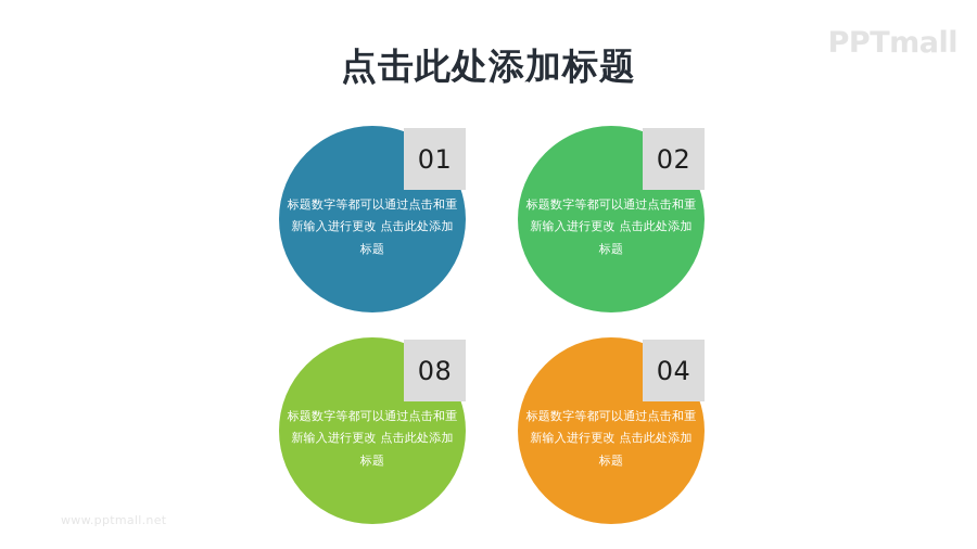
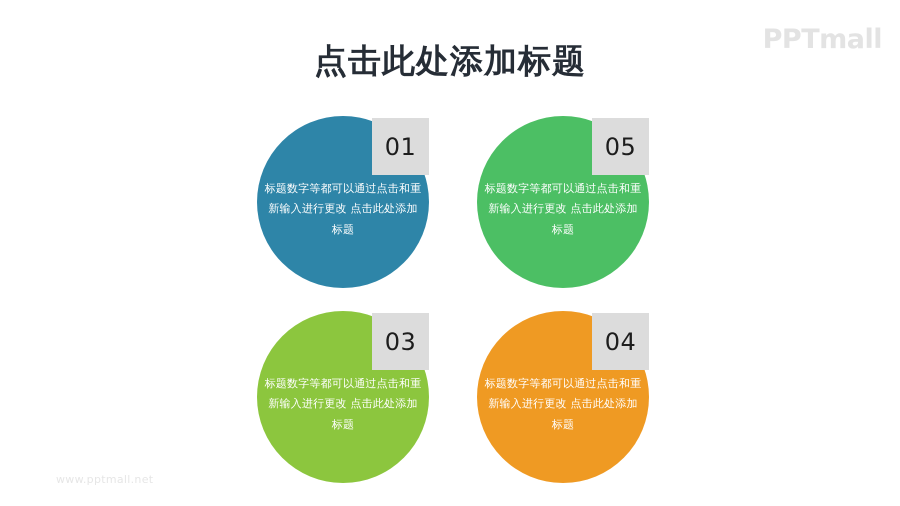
  PPTmall
  点击此处添加标题
  01
  标题数字等都可以通过点击和重新输入进行更改 点击此处添加标题
- 02
+ 05
  标题数字等都可以通过点击和重新输入进行更改 点击此处添加标题
- 08
+ 03
  标题数字等都可以通过点击和重新输入进行更改 点击此处添加标题
  04
  标题数字等都可以通过点击和重新输入进行更改 点击此处添加标题
  www.pptmall.net
